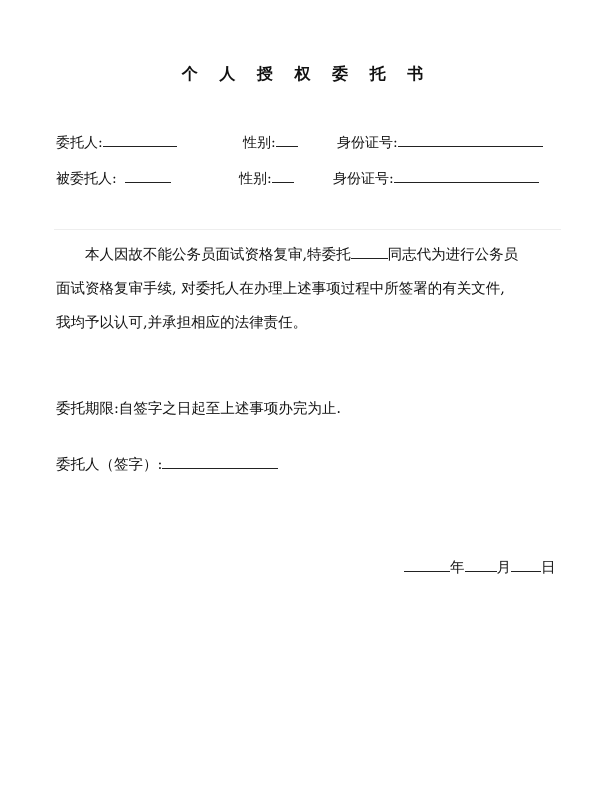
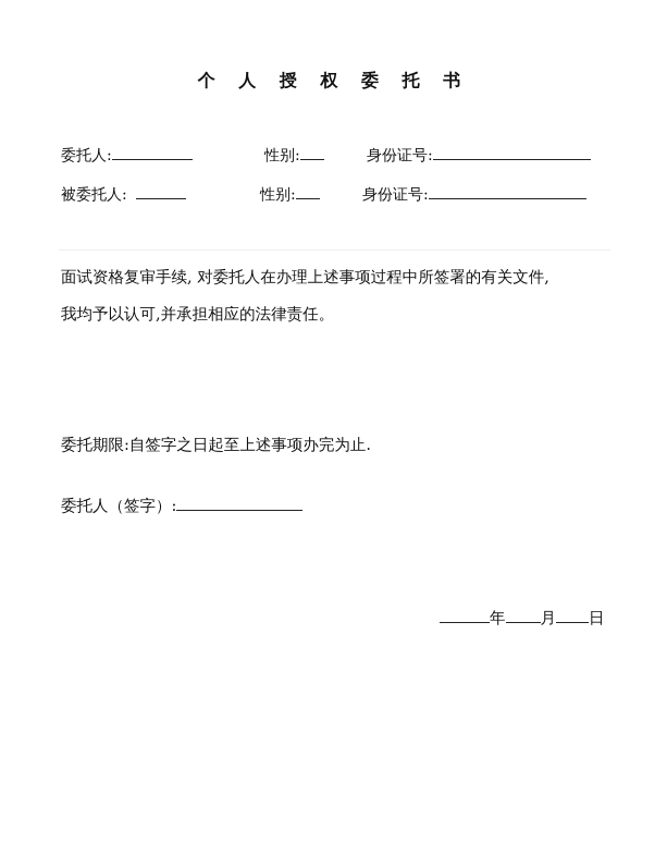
  个 人 授 权 委 托 书
  委托人:
  性别:
  身份证号:
  被委托人:
  性别:
  身份证号:
- 本人因故不能公务员面试资格复审,特委托 同志代为进行公务员
  面试资格复审手续, 对委托人在办理上述事项过程中所签署的有关文件,
  我均予以认可,并承担相应的法律责任。
  委托期限:自签字之日起至上述事项办完为止.
  委托人（签字）:
  年 月 日
